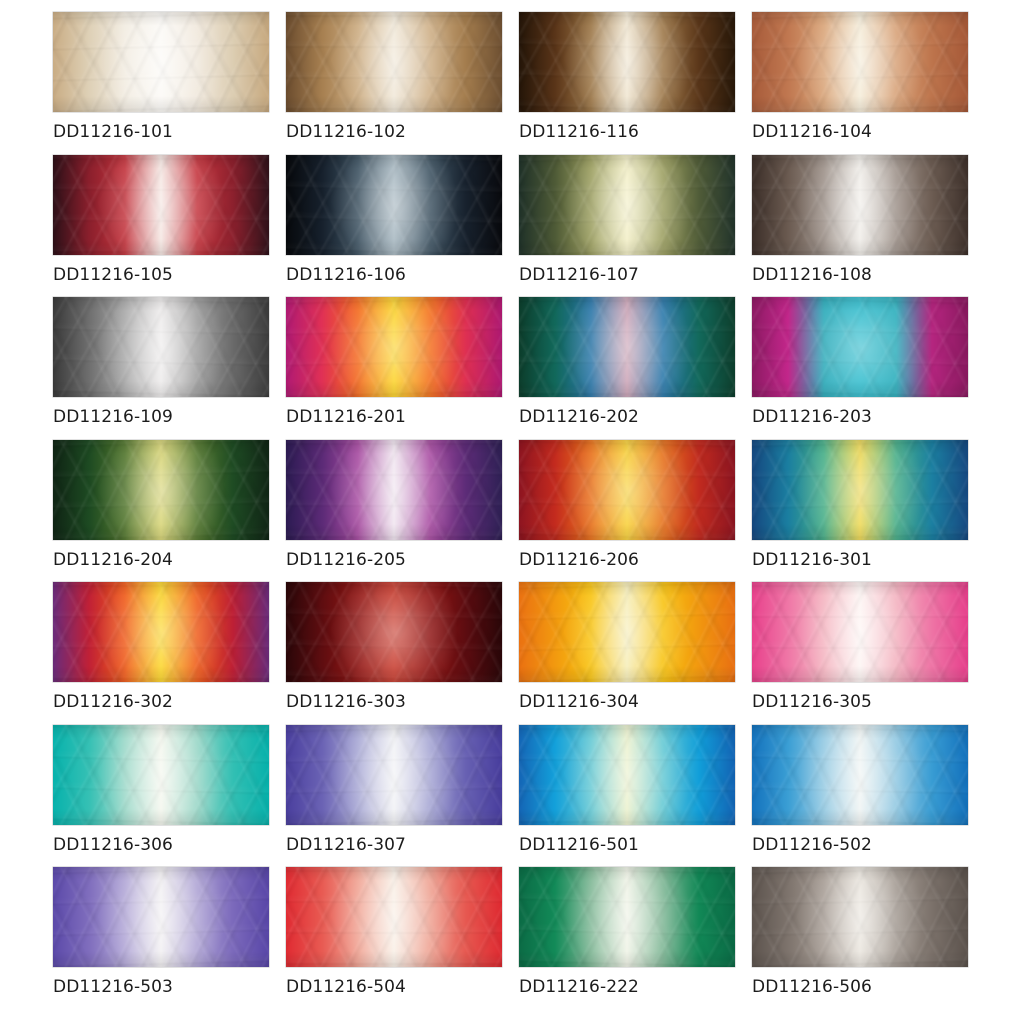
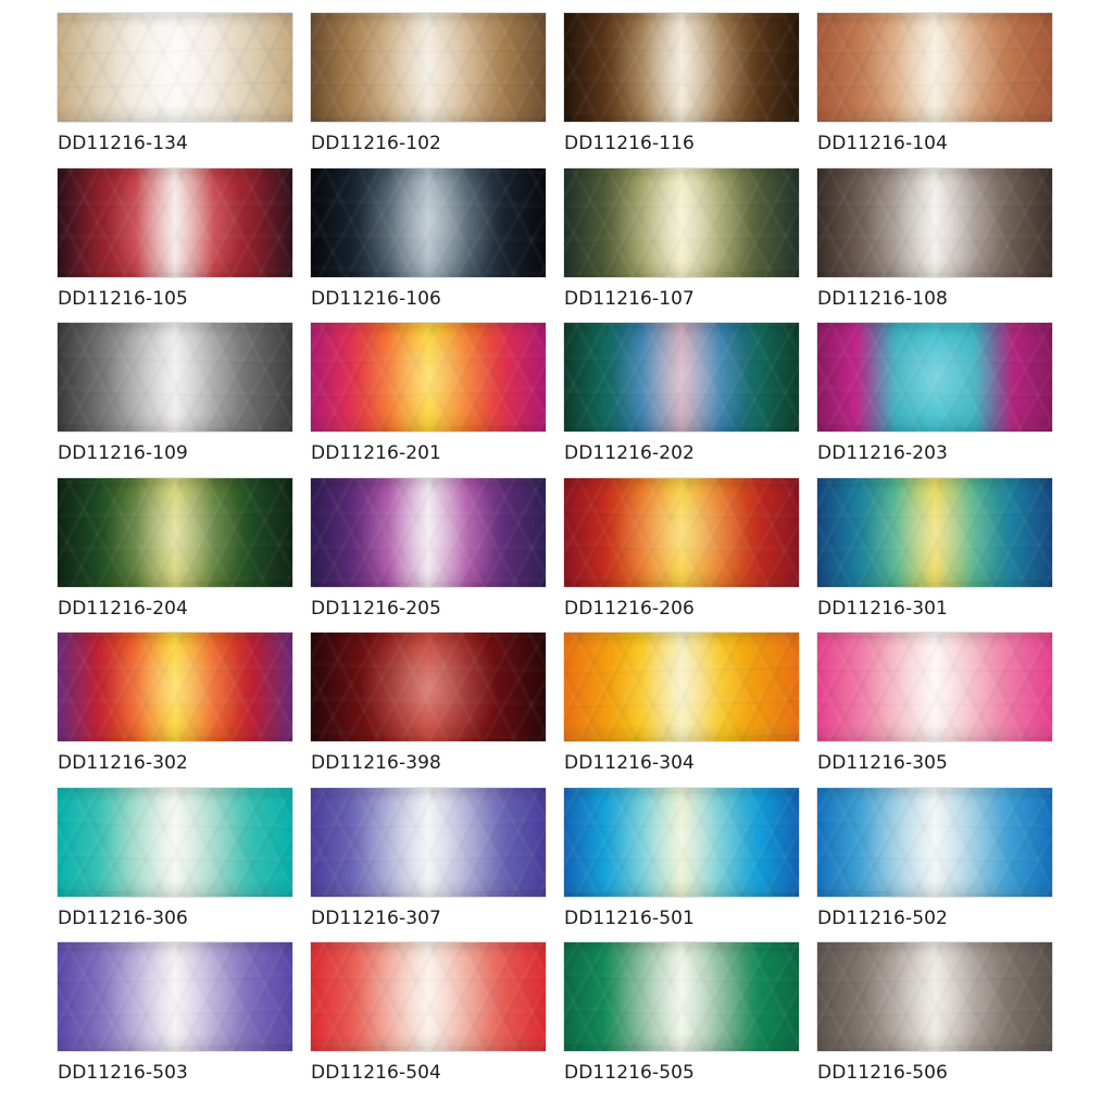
- DD11216-101
+ DD11216-134
  DD11216-102
  DD11216-116
  DD11216-104
  DD11216-105
  DD11216-106
  DD11216-107
  DD11216-108
  DD11216-109
  DD11216-201
  DD11216-202
  DD11216-203
  DD11216-204
  DD11216-205
  DD11216-206
  DD11216-301
  DD11216-302
- DD11216-303
+ DD11216-398
  DD11216-304
  DD11216-305
  DD11216-306
  DD11216-307
  DD11216-501
  DD11216-502
  DD11216-503
  DD11216-504
- DD11216-222
+ DD11216-505
  DD11216-506
